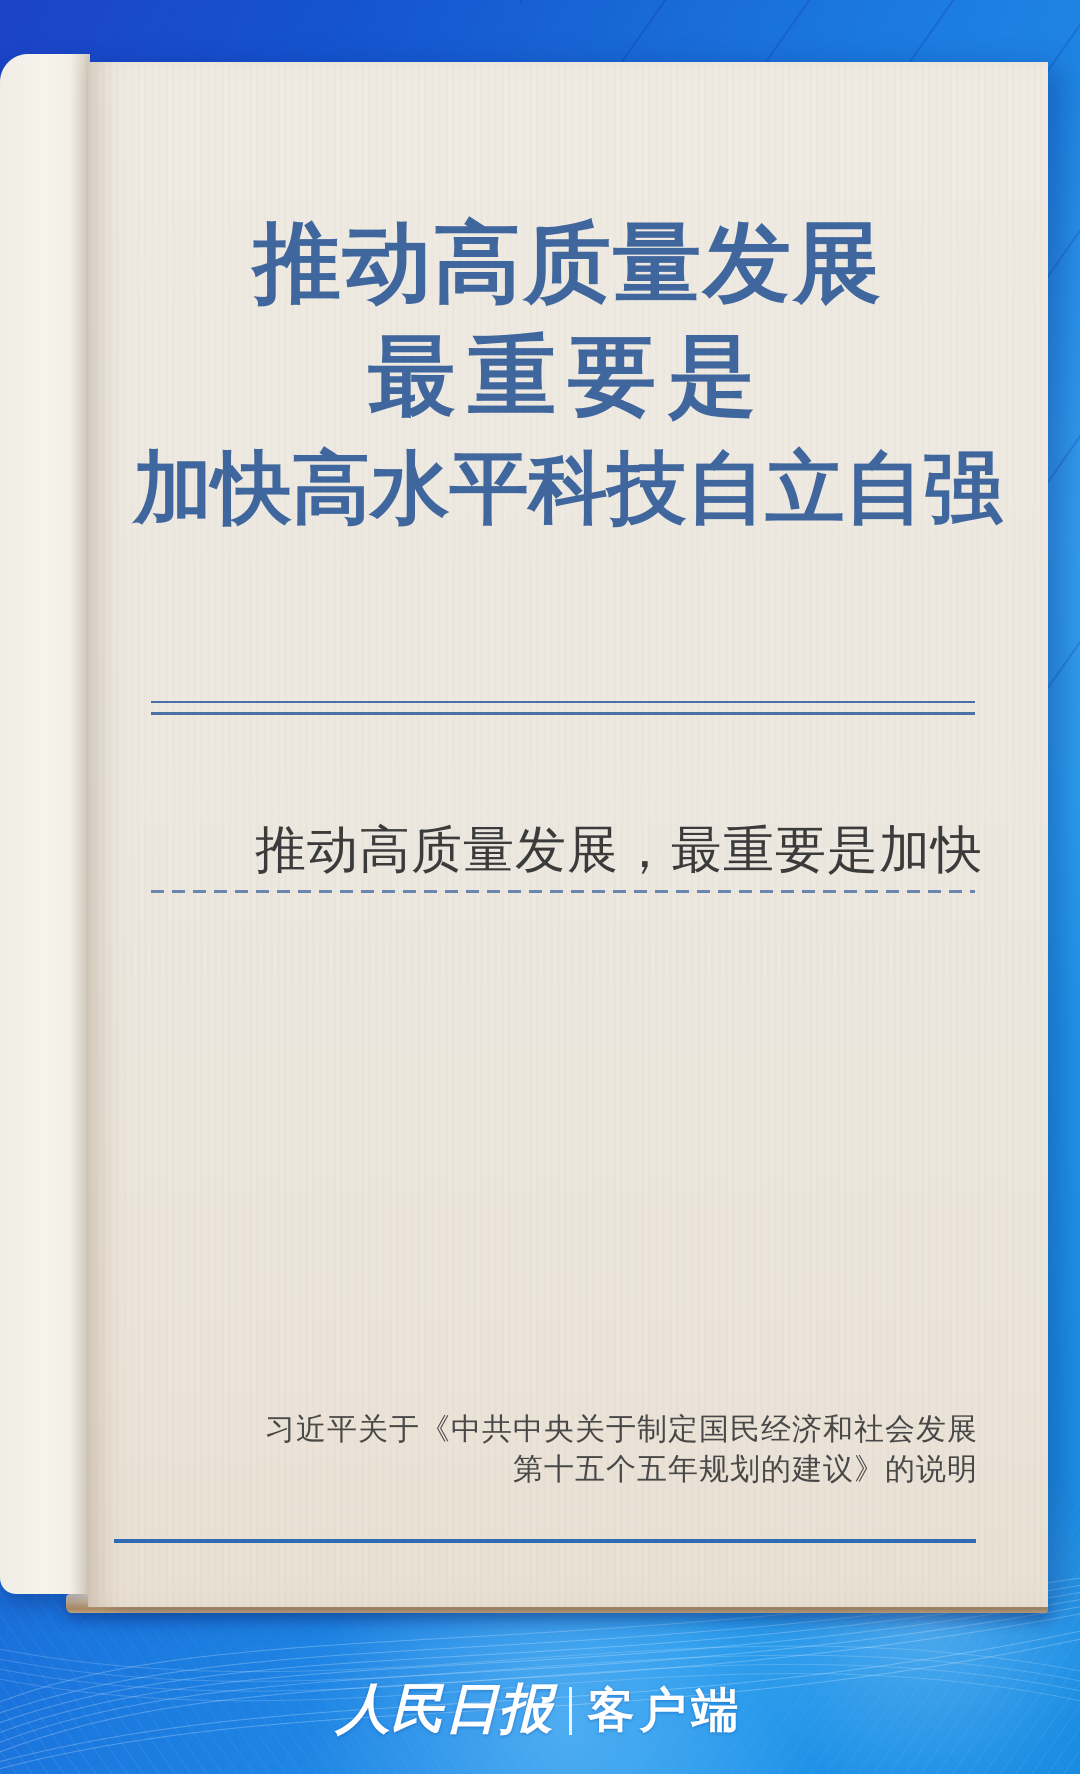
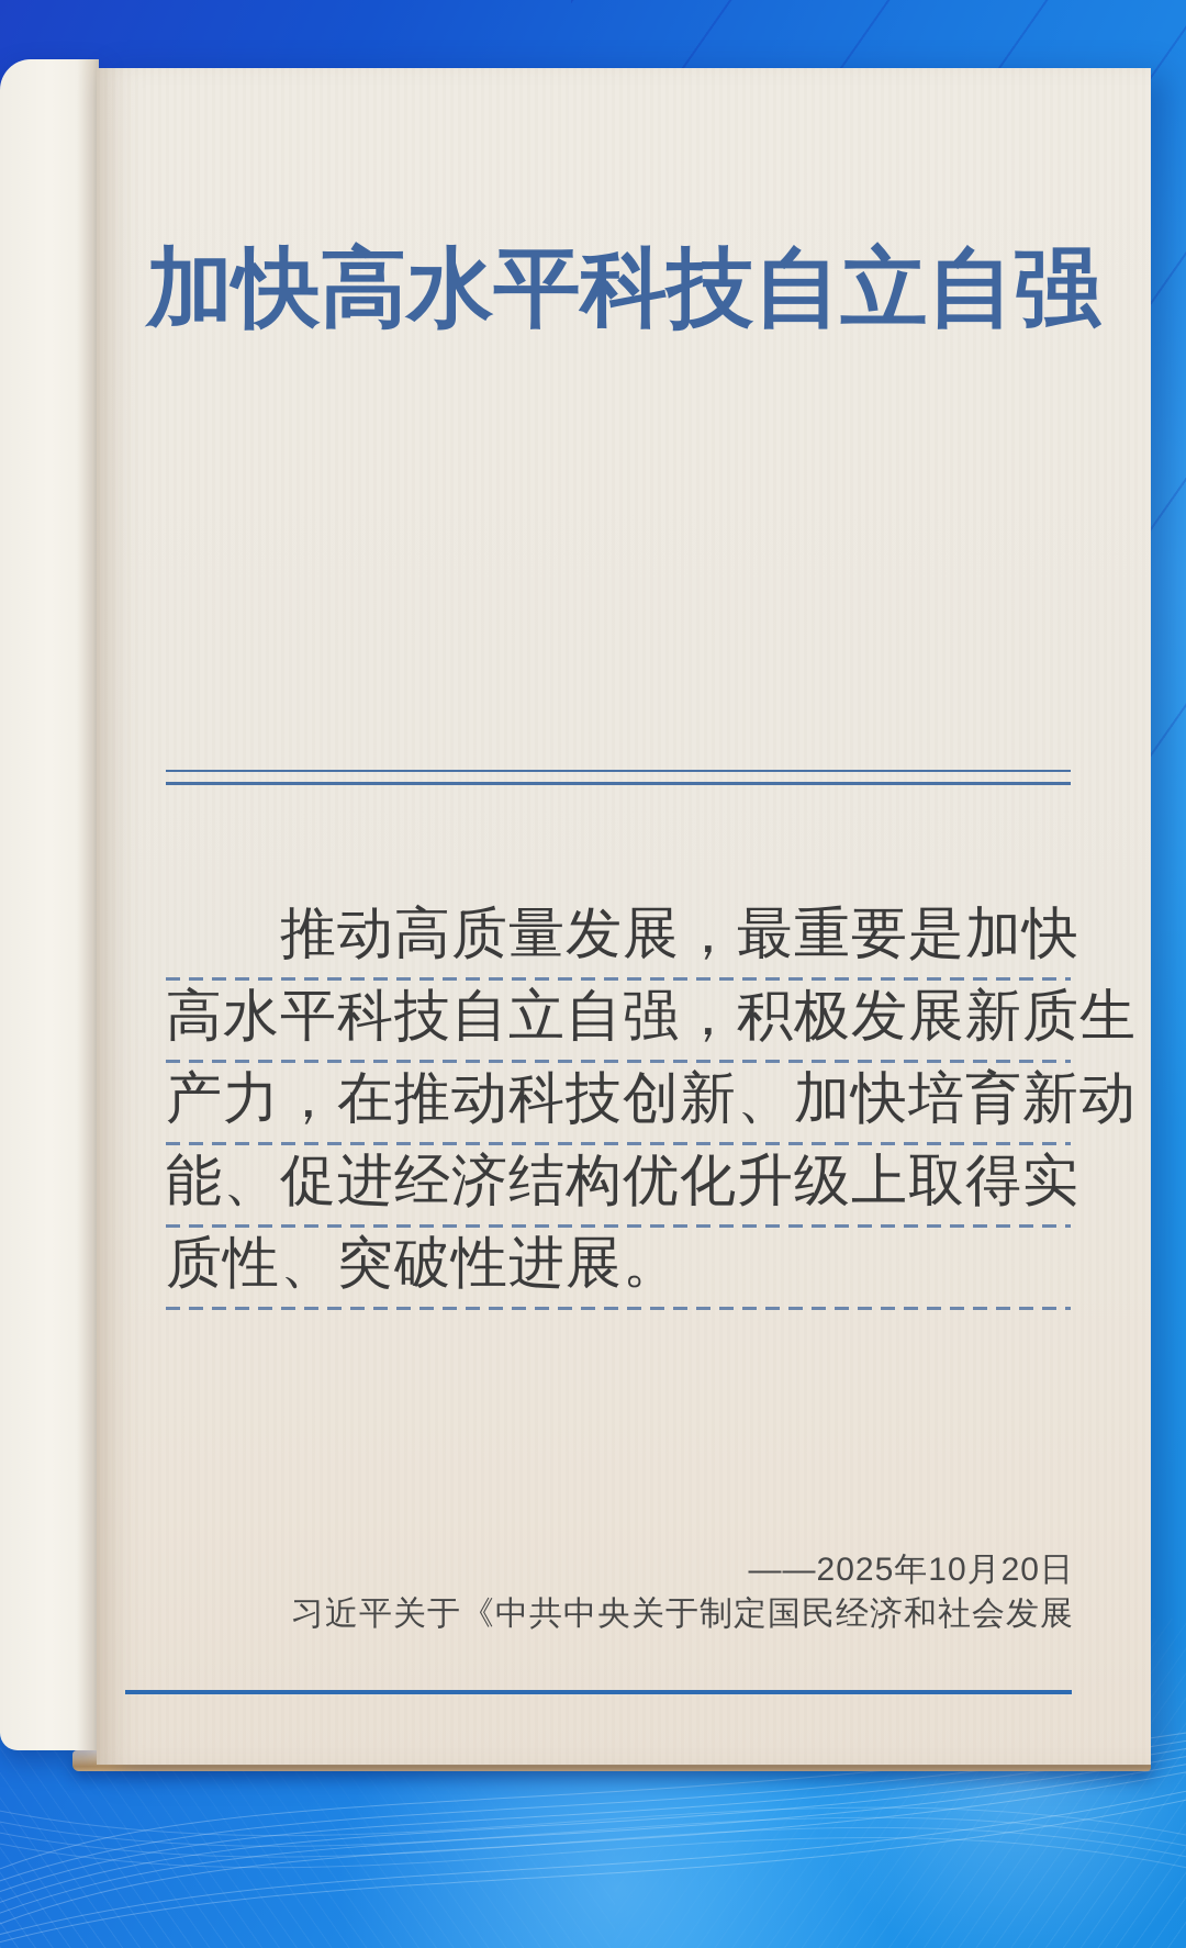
- 推动高质量发展
- 最重要是
  加快高水平科技自立自强
  推动高质量发展，最重要是加快
+ 高水平科技自立自强，积极发展新质生
+ 产力，在推动科技创新、加快培育新动
+ 能、促进经济结构优化升级上取得实
+ 质性、突破性进展。
+ ——2025年10月20日
  习近平关于《中共中央关于制定国民经济和社会发展
- 第十五个五年规划的建议》的说明
- 人民日报
- 客户端
